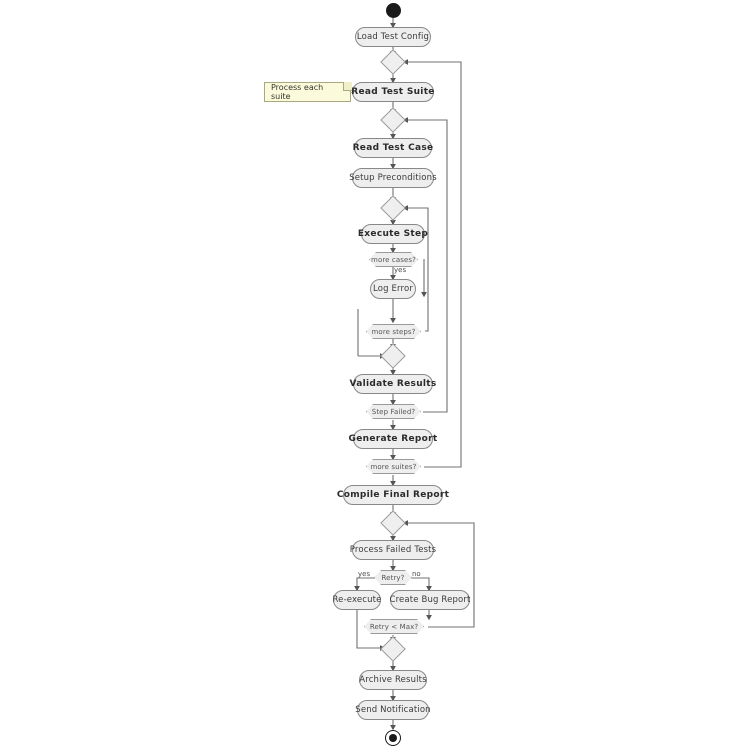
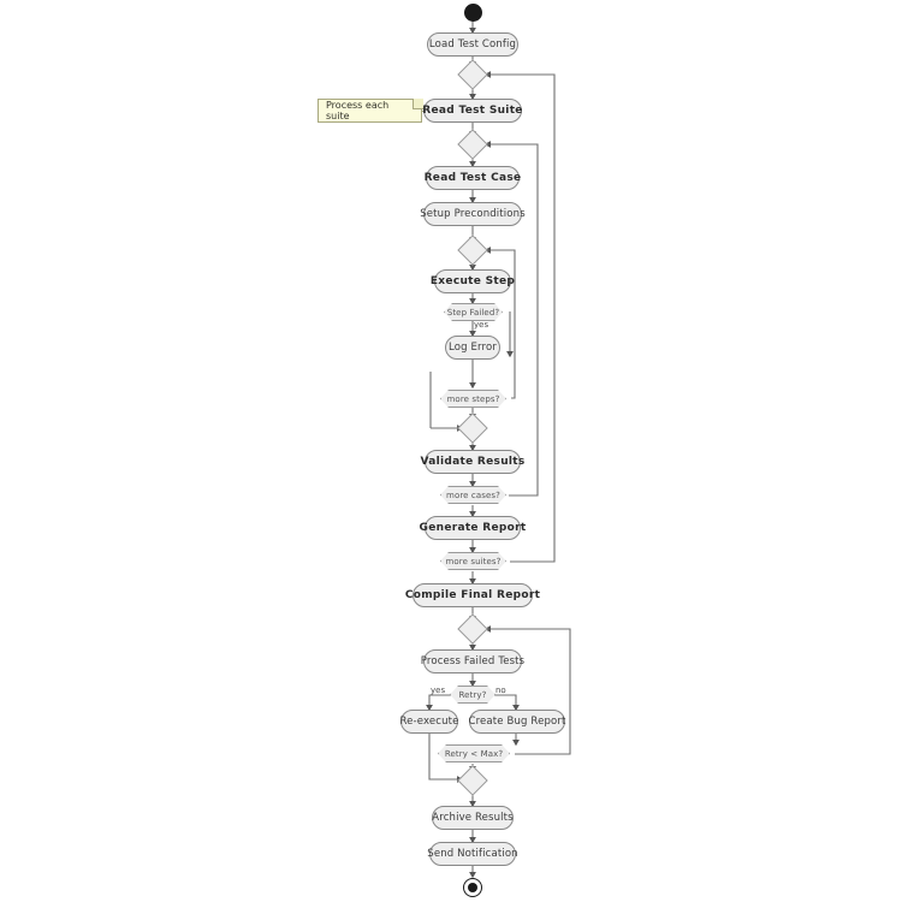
  Process each suite
  Load Test Config
  Read Test Suite
  Read Test Case
  Setup Preconditions
  Execute Step
  Log Error
  Validate Results
  Generate Report
  Compile Final Report
  Process Failed Tests
  Re-execute
  Create Bug Report
  Archive Results
  Send Notification
- more cases?
+ Step Failed?
  more steps?
- Step Failed?
+ more cases?
  more suites?
  Retry?
  Retry < Max?
  yes
  yes
  no
